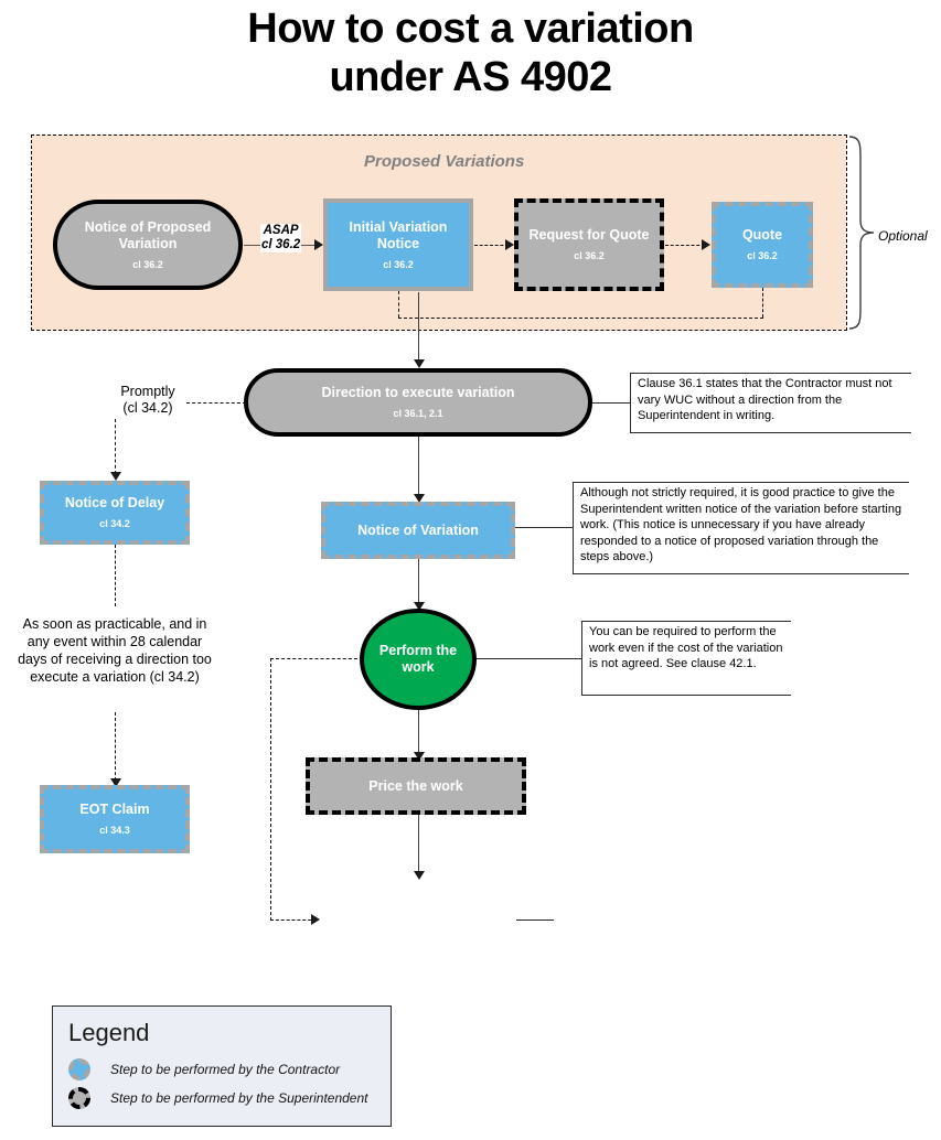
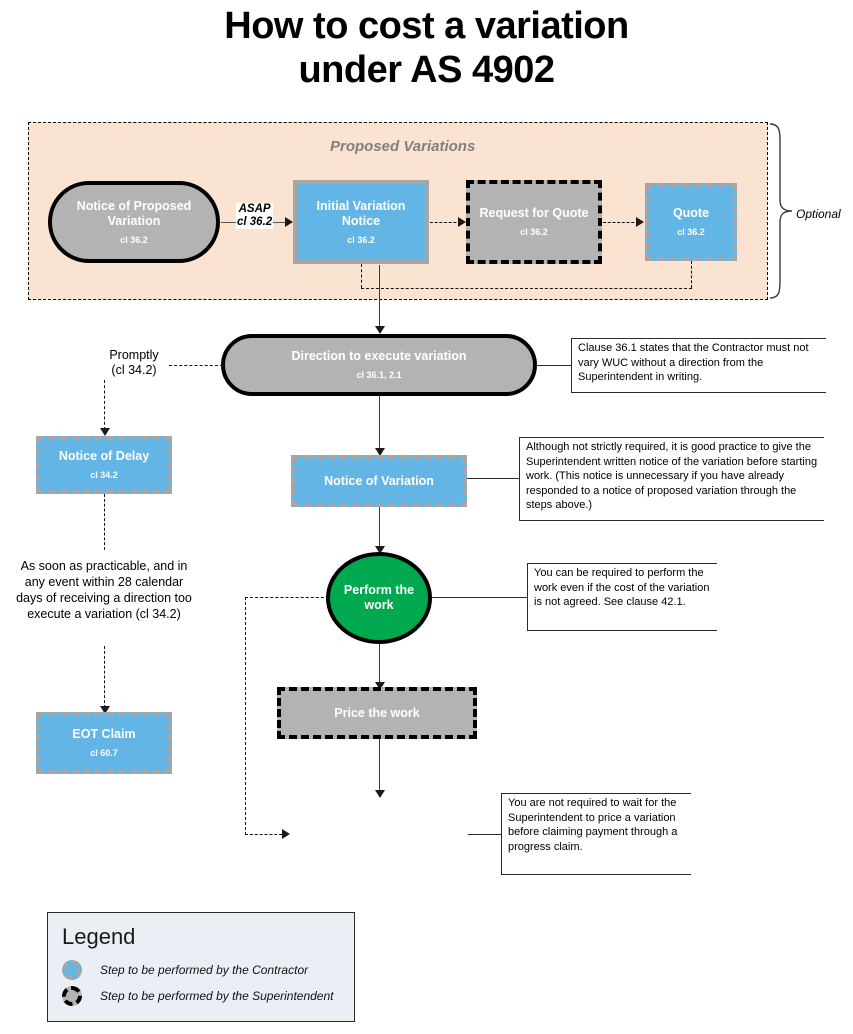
  How to cost a variation
  under AS 4902
  Proposed Variations
  Optional
  Notice of Proposed Variation
  cl 36.2
  ASAP
  cl 36.2
  Initial Variation Notice
  cl 36.2
  Request for Quote
  cl 36.2
  Quote
  cl 36.2
  Direction to execute variation
  cl 36.1, 2.1
  Clause 36.1 states that the Contractor must not vary WUC without a direction from the Superintendent in writing.
  Promptly
  (cl 34.2)
  Notice of Delay
  cl 34.2
  As soon as practicable, and in any event within 28 calendar days of receiving a direction too execute a variation (cl 34.2)
  EOT Claim
- cl 34.3
+ cl 60.7
  Notice of Variation
  Although not strictly required, it is good practice to give the Superintendent written notice of the variation before starting work. (This notice is unnecessary if you have already responded to a notice of proposed variation through the steps above.)
  Perform the work
  You can be required to perform the work even if the cost of the variation is not agreed. See clause 42.1.
  Price the work
+ You are not required to wait for the Superintendent to price a variation before claiming payment through a progress claim.
  Legend
  Step to be performed by the Contractor
  Step to be performed by the Superintendent
